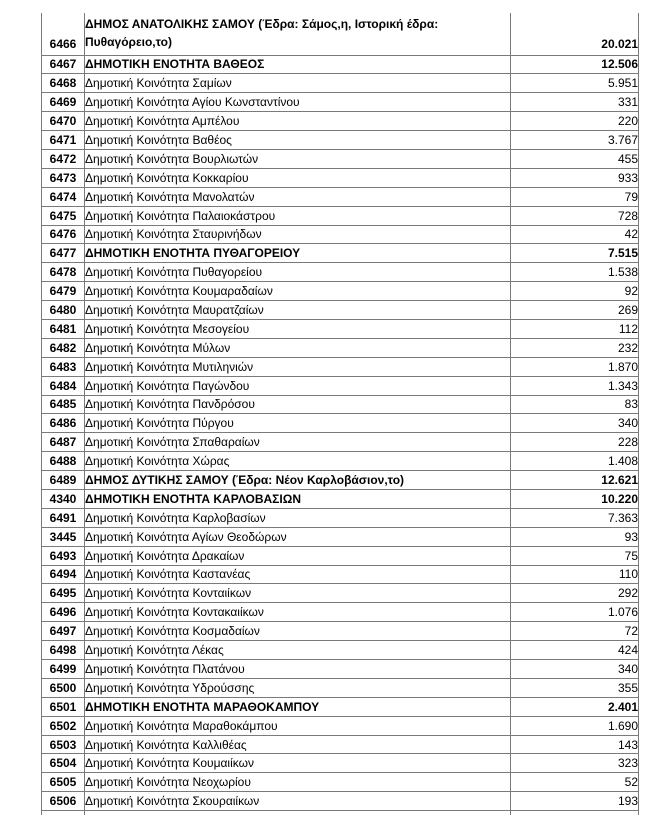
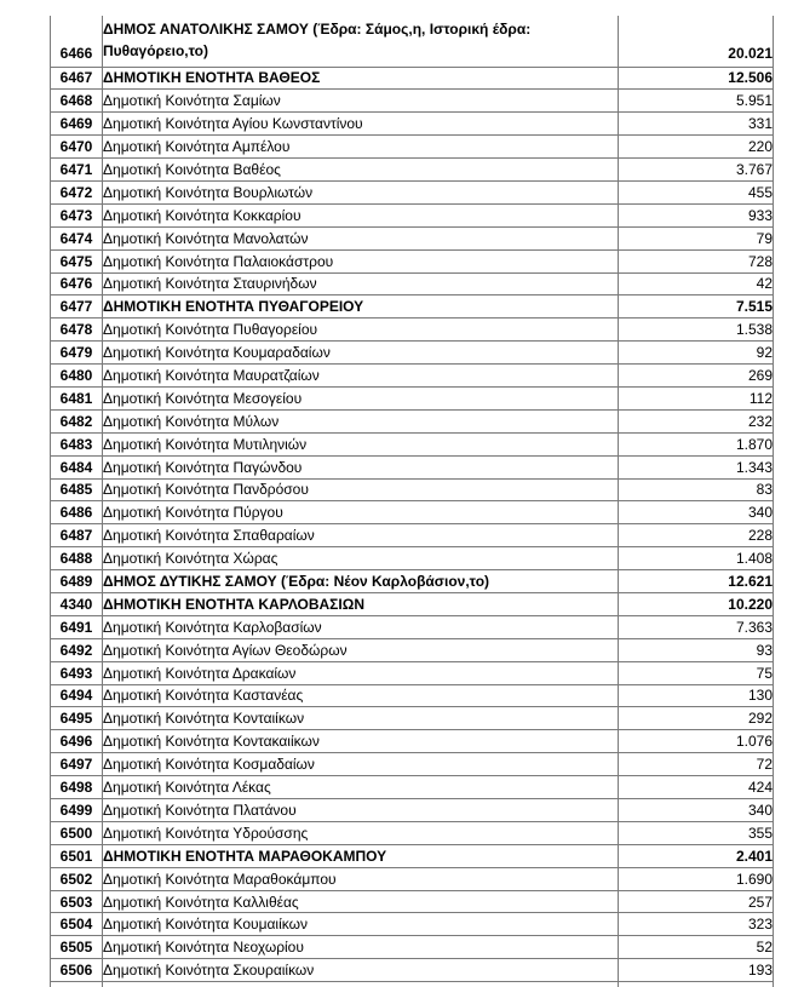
  6466	ΔΗΜΟΣ ΑΝΑΤΟΛΙΚΗΣ ΣΑΜΟΥ (Έδρα: Σάμος,η, Ιστορική έδρα: Πυθαγόρειο,το)	20.021
  6467	ΔΗΜΟΤΙΚΗ ΕΝΟΤΗΤΑ ΒΑΘΕΟΣ	12.506
  6468	Δημοτική Κοινότητα Σαμίων	5.951
  6469	Δημοτική Κοινότητα Αγίου Κωνσταντίνου	331
  6470	Δημοτική Κοινότητα Αμπέλου	220
  6471	Δημοτική Κοινότητα Βαθέος	3.767
  6472	Δημοτική Κοινότητα Βουρλιωτών	455
  6473	Δημοτική Κοινότητα Κοκκαρίου	933
  6474	Δημοτική Κοινότητα Μανολατών	79
  6475	Δημοτική Κοινότητα Παλαιοκάστρου	728
  6476	Δημοτική Κοινότητα Σταυρινήδων	42
  6477	ΔΗΜΟΤΙΚΗ ΕΝΟΤΗΤΑ ΠΥΘΑΓΟΡΕΙΟΥ	7.515
  6478	Δημοτική Κοινότητα Πυθαγορείου	1.538
  6479	Δημοτική Κοινότητα Κουμαραδαίων	92
  6480	Δημοτική Κοινότητα Μαυρατζαίων	269
  6481	Δημοτική Κοινότητα Μεσογείου	112
  6482	Δημοτική Κοινότητα Μύλων	232
  6483	Δημοτική Κοινότητα Μυτιληνιών	1.870
  6484	Δημοτική Κοινότητα Παγώνδου	1.343
  6485	Δημοτική Κοινότητα Πανδρόσου	83
  6486	Δημοτική Κοινότητα Πύργου	340
  6487	Δημοτική Κοινότητα Σπαθαραίων	228
  6488	Δημοτική Κοινότητα Χώρας	1.408
  6489	ΔΗΜΟΣ ΔΥΤΙΚΗΣ ΣΑΜΟΥ (Έδρα: Νέον Καρλοβάσιον,το)	12.621
  4340	ΔΗΜΟΤΙΚΗ ΕΝΟΤΗΤΑ ΚΑΡΛΟΒΑΣΙΩΝ	10.220
  6491	Δημοτική Κοινότητα Καρλοβασίων	7.363
- 3445	Δημοτική Κοινότητα Αγίων Θεοδώρων	93
+ 6492	Δημοτική Κοινότητα Αγίων Θεοδώρων	93
  6493	Δημοτική Κοινότητα Δρακαίων	75
- 6494	Δημοτική Κοινότητα Καστανέας	110
+ 6494	Δημοτική Κοινότητα Καστανέας	130
  6495	Δημοτική Κοινότητα Κονταιίκων	292
  6496	Δημοτική Κοινότητα Κοντακαιίκων	1.076
  6497	Δημοτική Κοινότητα Κοσμαδαίων	72
  6498	Δημοτική Κοινότητα Λέκας	424
  6499	Δημοτική Κοινότητα Πλατάνου	340
  6500	Δημοτική Κοινότητα Υδρούσσης	355
  6501	ΔΗΜΟΤΙΚΗ ΕΝΟΤΗΤΑ ΜΑΡΑΘΟΚΑΜΠΟΥ	2.401
  6502	Δημοτική Κοινότητα Μαραθοκάμπου	1.690
- 6503	Δημοτική Κοινότητα Καλλιθέας	143
+ 6503	Δημοτική Κοινότητα Καλλιθέας	257
  6504	Δημοτική Κοινότητα Κουμαιίκων	323
  6505	Δημοτική Κοινότητα Νεοχωρίου	52
  6506	Δημοτική Κοινότητα Σκουραιίκων	193
